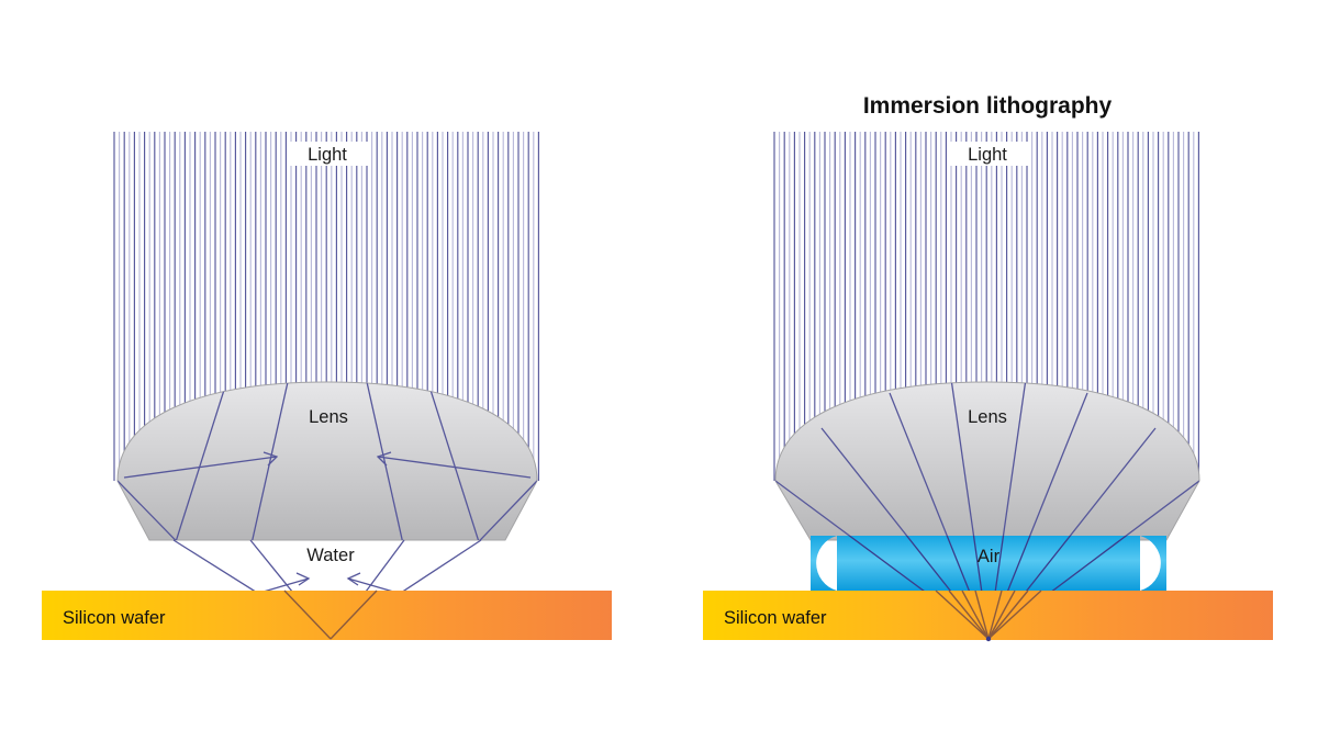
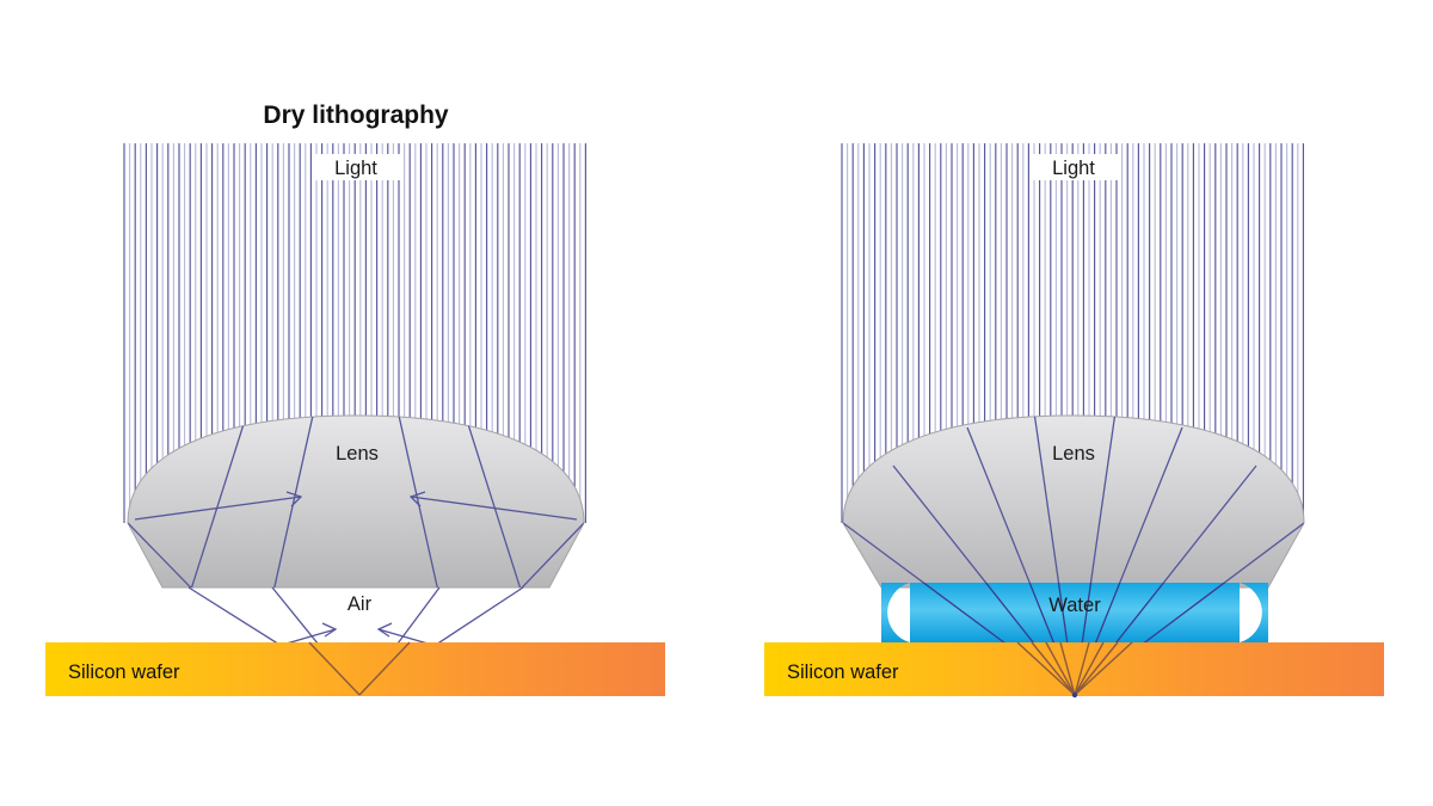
+ Dry lithography
  Light
  Lens
- Water
+ Air
  Silicon wafer
- Immersion lithography
  Light
  Lens
- Air
+ Water
  Silicon wafer
